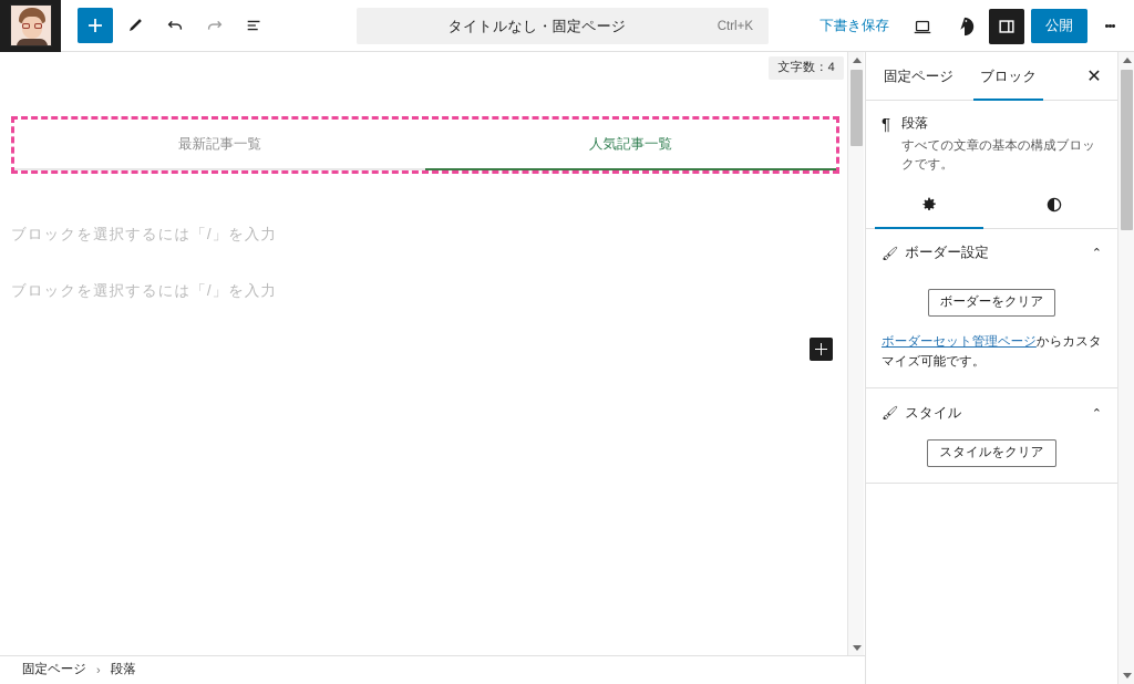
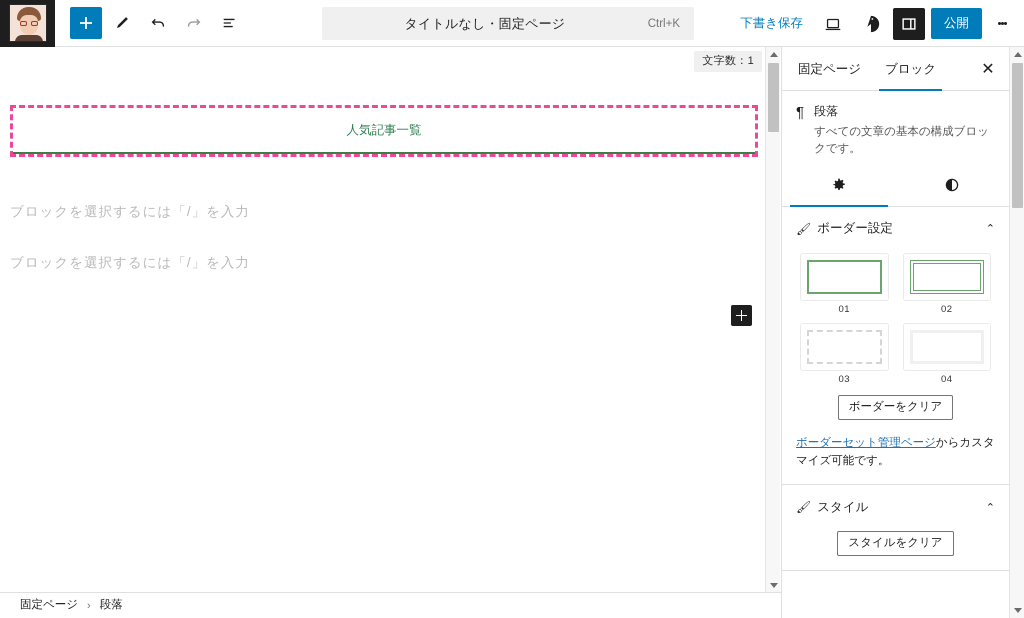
  タイトルなし・固定ページ
  Ctrl+K
  下書き保存
  公開
- 文字数：4
+ 文字数：1
- 最新記事一覧
  人気記事一覧
  ブロックを選択するには「/」を入力
  ブロックを選択するには「/」を入力
  固定ページ
  ブロック
  ✕
  ¶
  段落
  すべての文章の基本の構成ブロックです。
  🖌
  ボーダー設定
  ⌃
+ 01
+ 02
+ 03
+ 04
  ボーダーをクリア
  ボーダーセット管理ページからカスタマイズ可能です。
  🖌
  スタイル
  ⌃
  スタイルをクリア
  固定ページ
  ›
  段落
